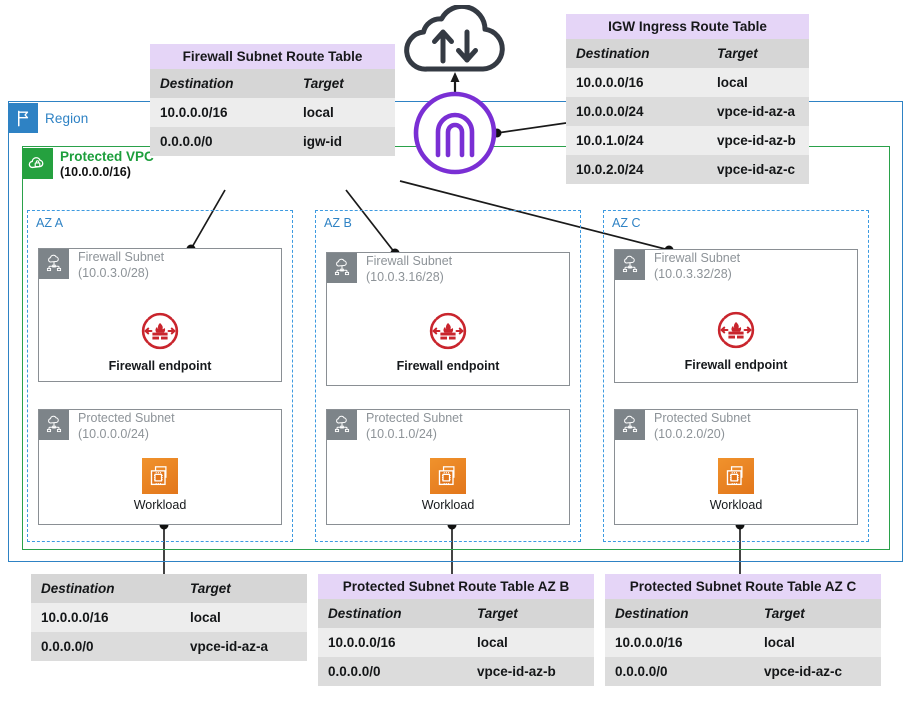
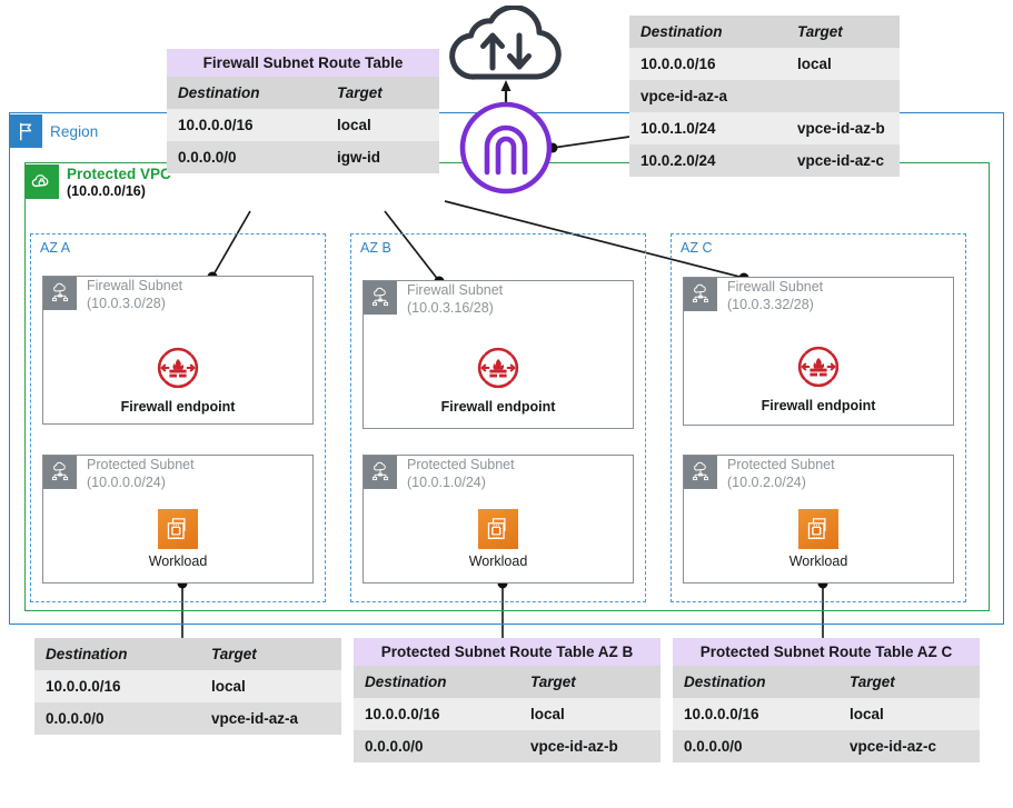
  Region
  Protected VPC
  (10.0.0.0/16)
  AZ A
  Firewall Subnet
  (10.0.3.0/28)
  Firewall endpoint
  Protected Subnet
  (10.0.0.0/24)
  Workload
  AZ B
  Firewall Subnet
  (10.0.3.16/28)
  Firewall endpoint
  Protected Subnet
  (10.0.1.0/24)
  Workload
  AZ C
  Firewall Subnet
  (10.0.3.32/28)
  Firewall endpoint
  Protected Subnet
- (10.0.2.0/20)
+ (10.0.2.0/24)
  Workload
  Firewall Subnet Route Table
  Destination
  Target
  10.0.0.0/16
  local
  0.0.0.0/0
  igw-id
- IGW Ingress Route Table
  Destination
  Target
  10.0.0.0/16
  local
- 10.0.0.0/24
  vpce-id-az-a
  10.0.1.0/24
  vpce-id-az-b
  10.0.2.0/24
  vpce-id-az-c
  Destination
  Target
  10.0.0.0/16
  local
  0.0.0.0/0
  vpce-id-az-a
  Protected Subnet Route Table AZ B
  Destination
  Target
  10.0.0.0/16
  local
  0.0.0.0/0
  vpce-id-az-b
  Protected Subnet Route Table AZ C
  Destination
  Target
  10.0.0.0/16
  local
  0.0.0.0/0
  vpce-id-az-c
